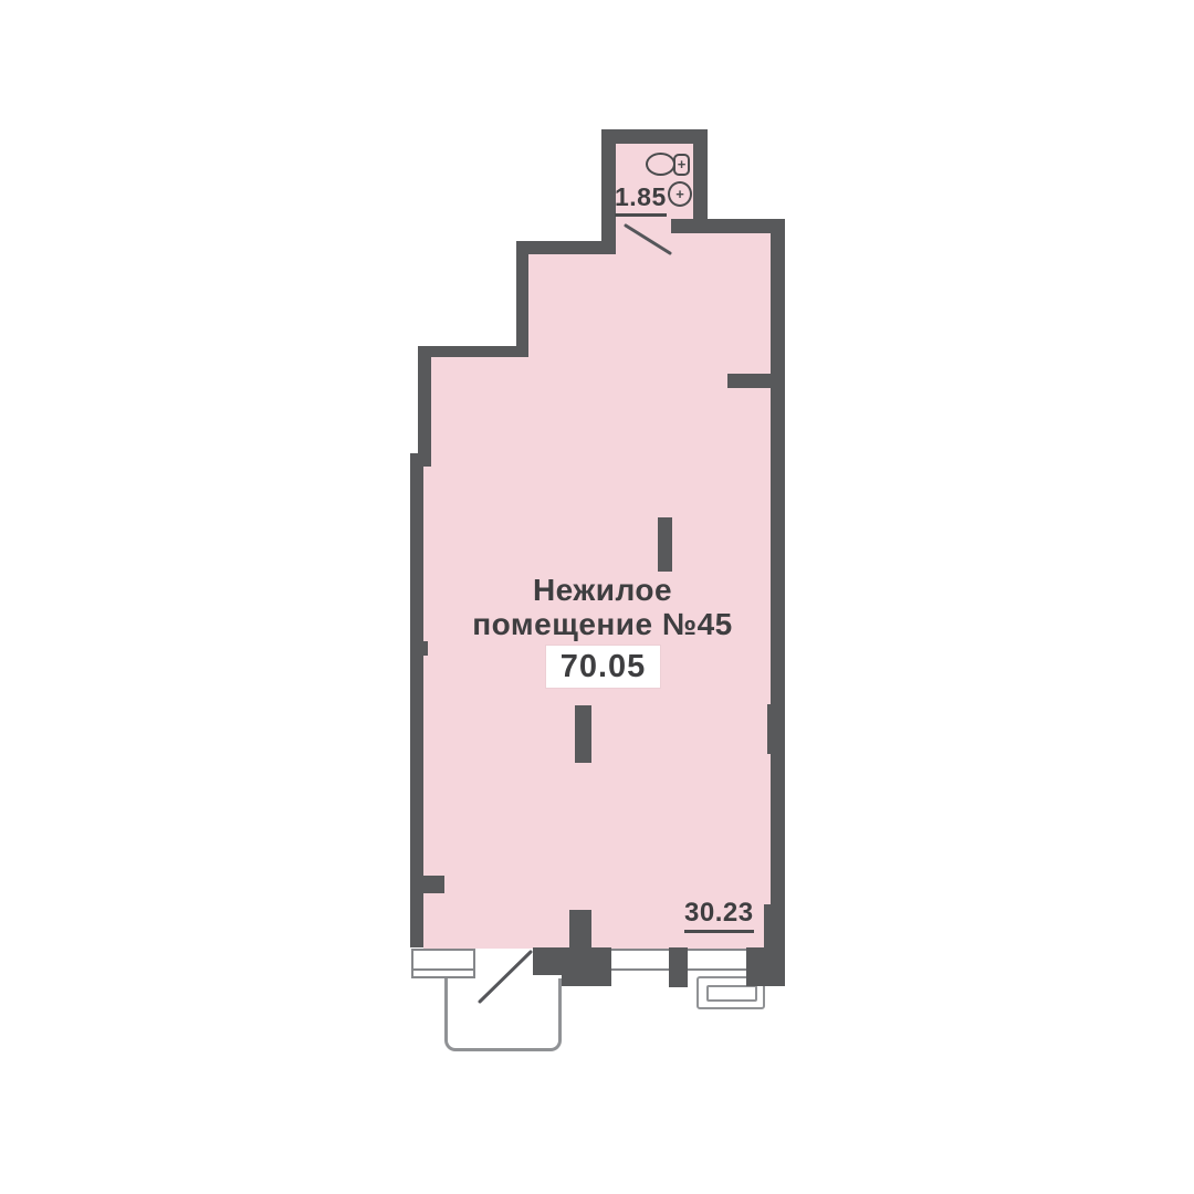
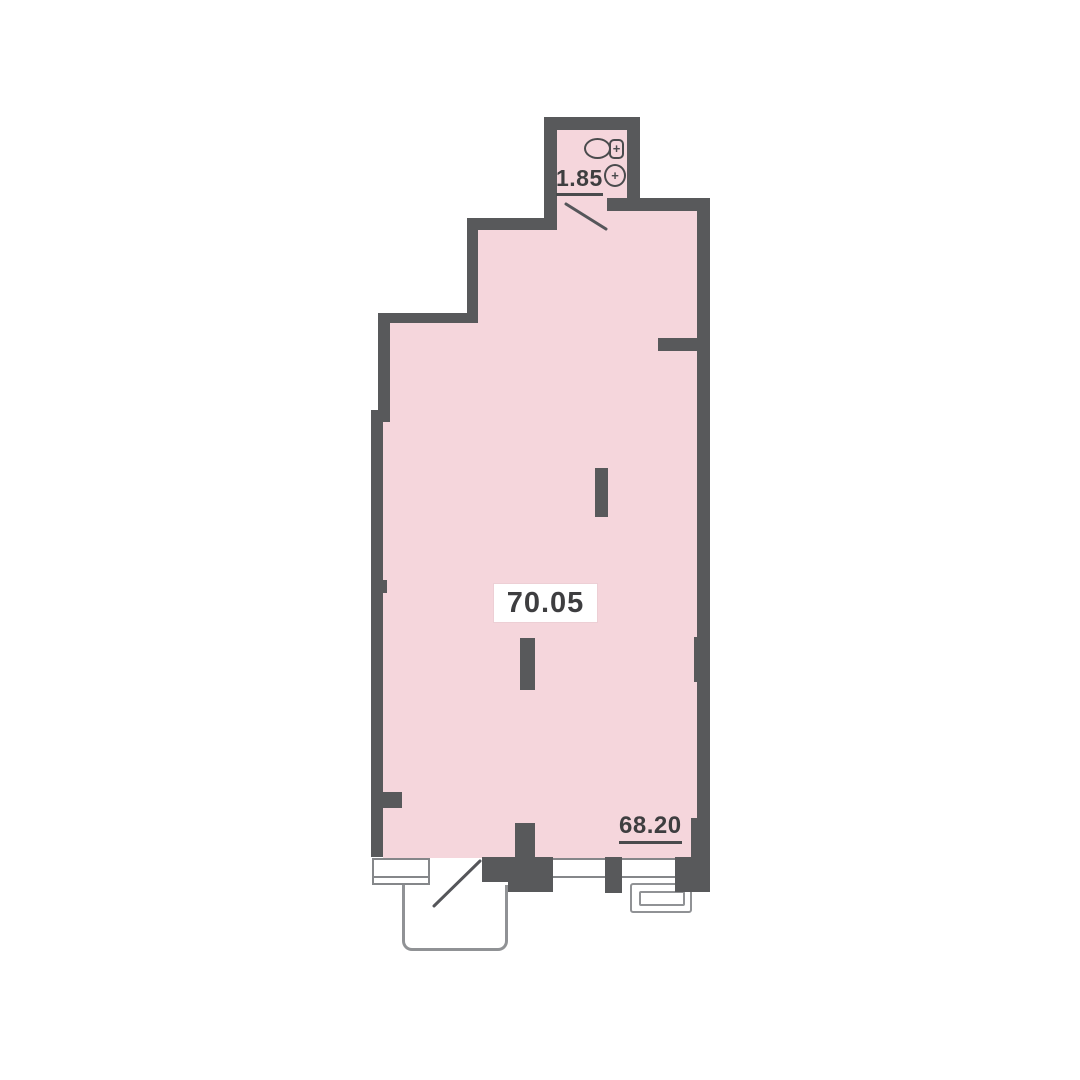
  +
  +
  1.85
- Нежилое
- помещение №45
  70.05
- 30.23
+ 68.20
